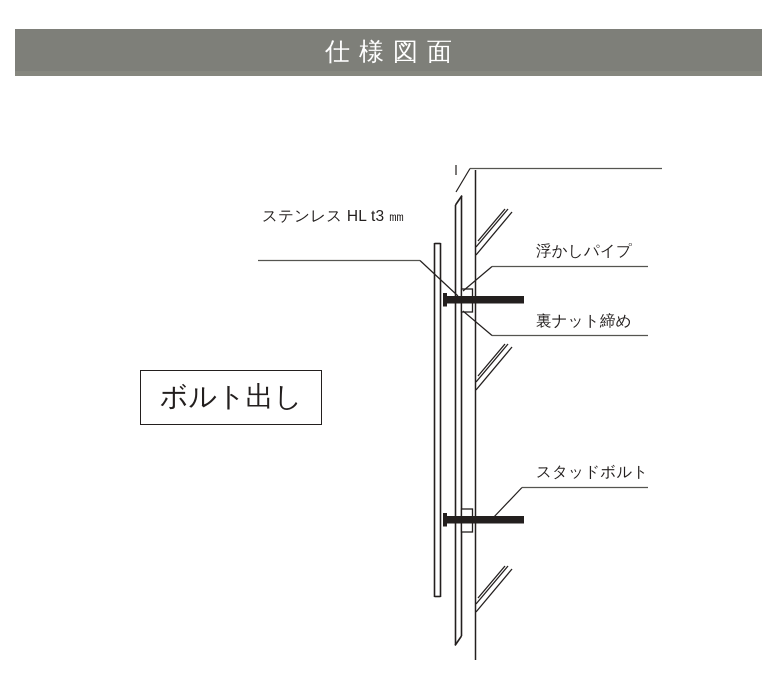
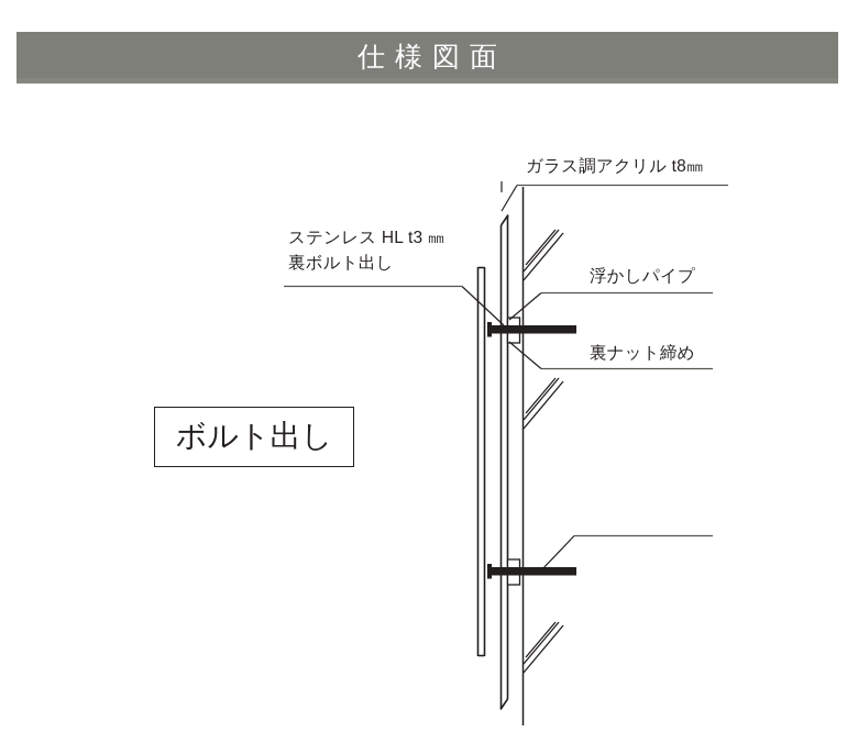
  仕様図面
+ ガラス調アクリル t8㎜
  ステンレス HL t3 ㎜
+ 裏ボルト出し
  浮かしパイプ
  裏ナット締め
- スタッドボルト
  ボルト出し
